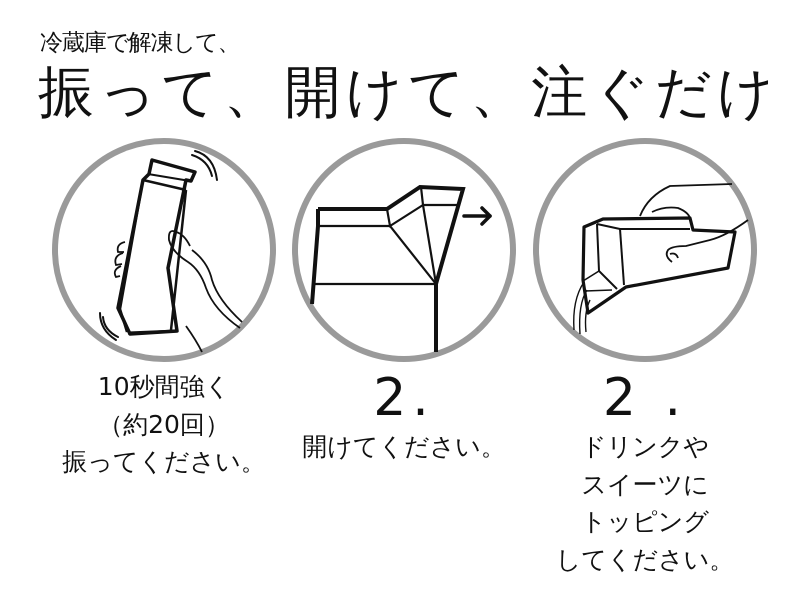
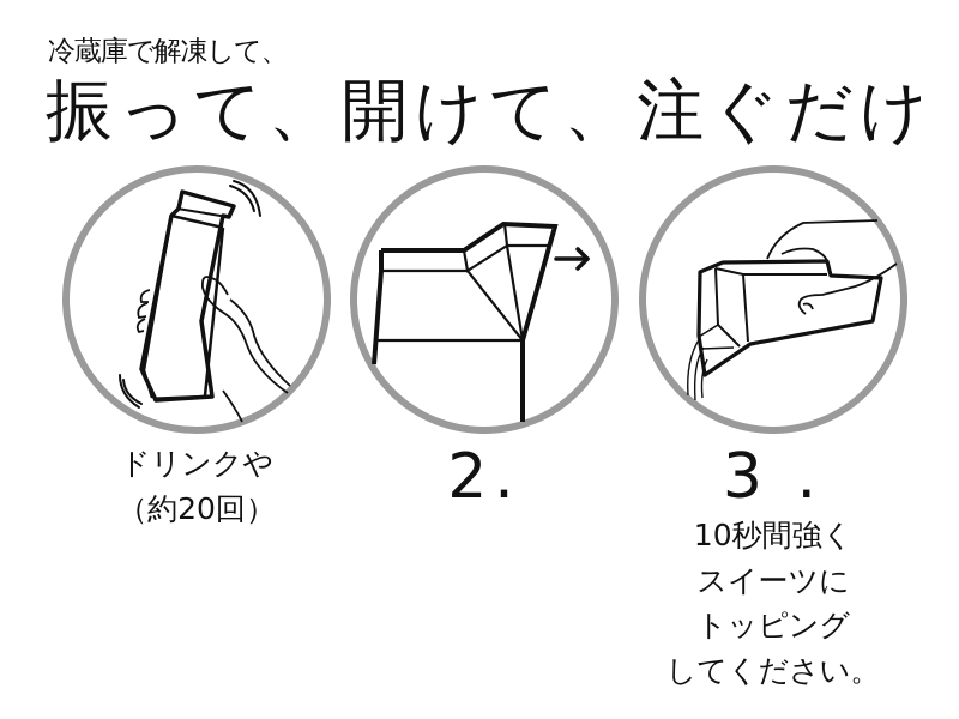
  冷蔵庫で解凍して、
  振って、開けて、注ぐだけ
- 10秒間強く
+ ドリンクや
  （約20回）
- 振ってください。
  2.
- 開けてください。
- 2 .
+ 3 .
- ドリンクや
+ 10秒間強く
  スイーツに
  トッピング
  してください。
